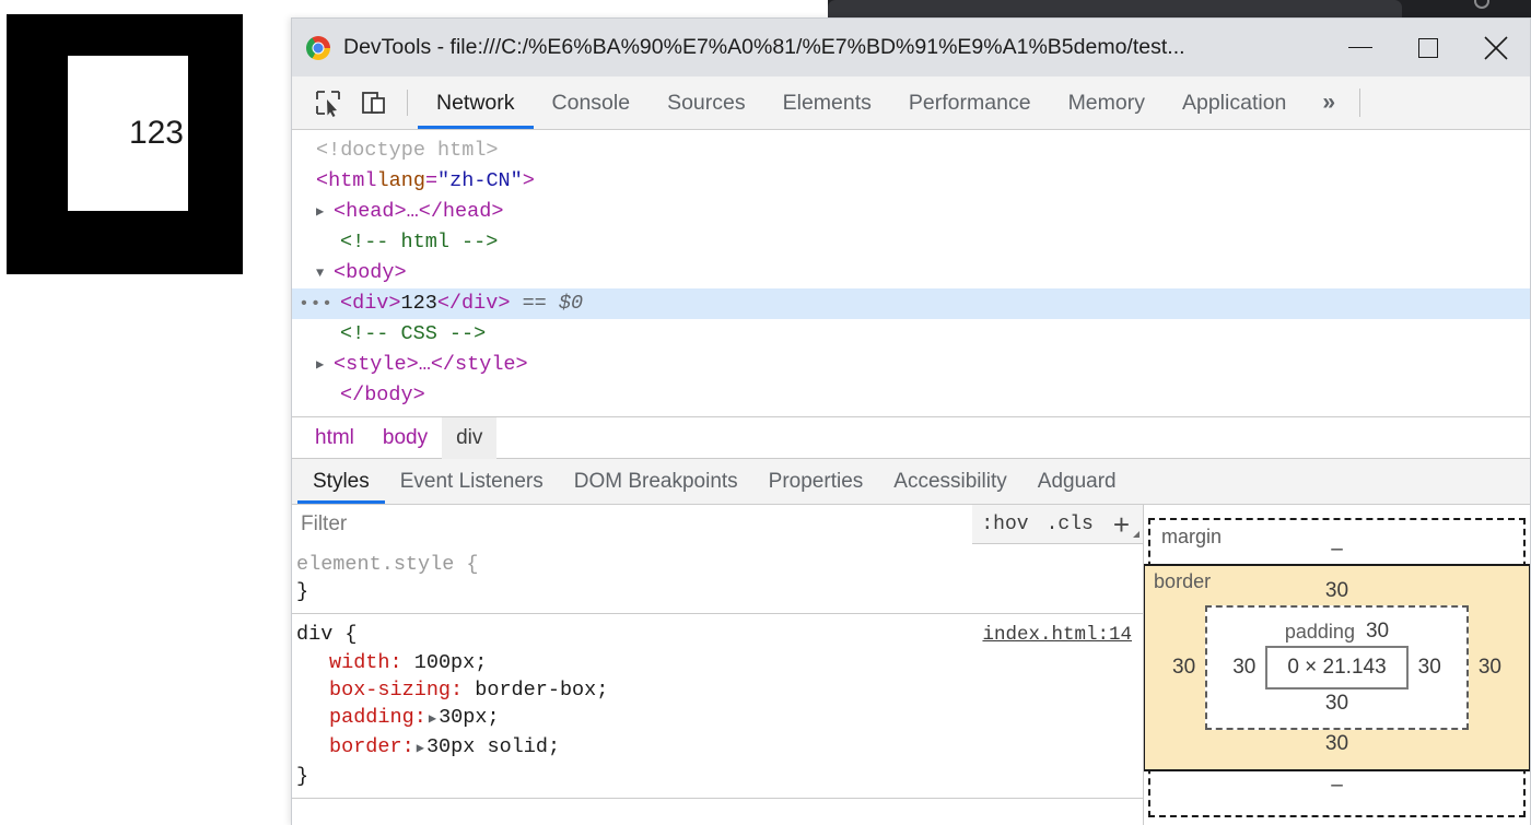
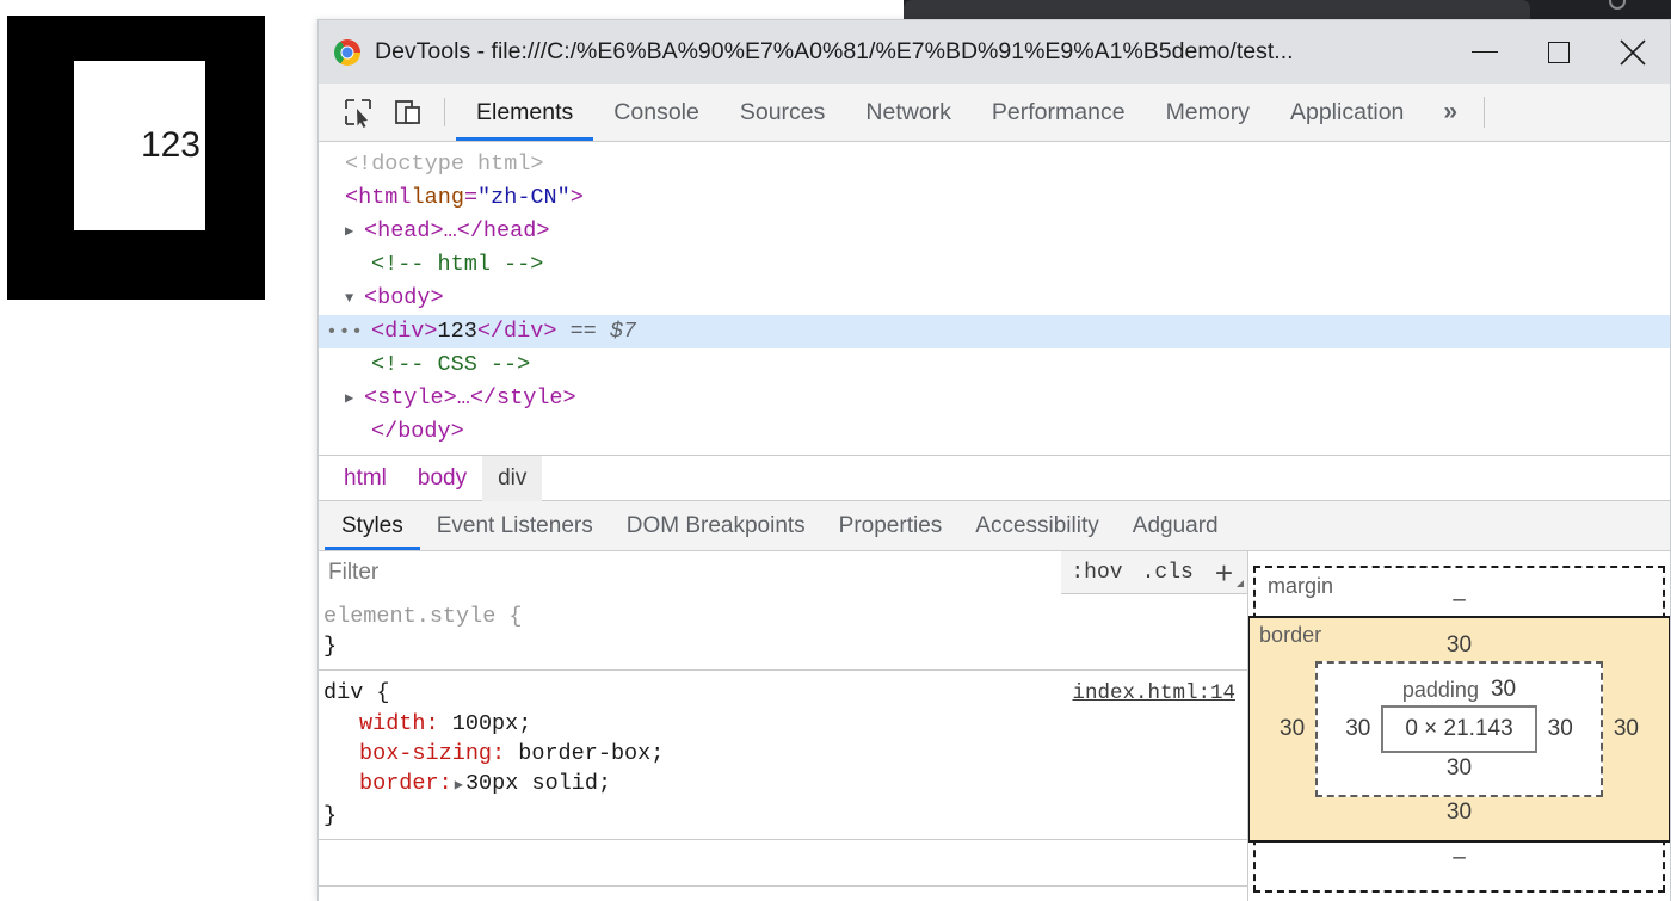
  123
  DevTools - file:///C:/%E6%BA%90%E7%A0%81/%E7%BD%91%E9%A1%B5demo/test...
- Network
+ Elements
  Console
  Sources
- Elements
+ Network
  Performance
  Memory
  Application
  »
  <!doctype html>
  <html
  lang
  =
  "zh-CN"
  >
  ▶
  <head>…</head>
  <!-- html -->
  ▼
  <body>
  •••
  <div>
  123
  </div>
- == $0
+ == $7
  <!-- CSS -->
  ▶
  <style>…</style>
  </body>
  html
  body
  div
  Styles
  Event Listeners
  DOM Breakpoints
  Properties
  Accessibility
  Adguard
  Filter
  :hov
  .cls
  +
  element.style {
  }
  div {
  index.html:14
  width: 100px;
  box-sizing: border-box;
- padding: ▶ 30px;
  border: ▶ 30px solid;
  }
  margin
  –
  border
  30
  30
  padding
  30
  30
  0 × 21.143
  30
  30
  30
  30
  –
